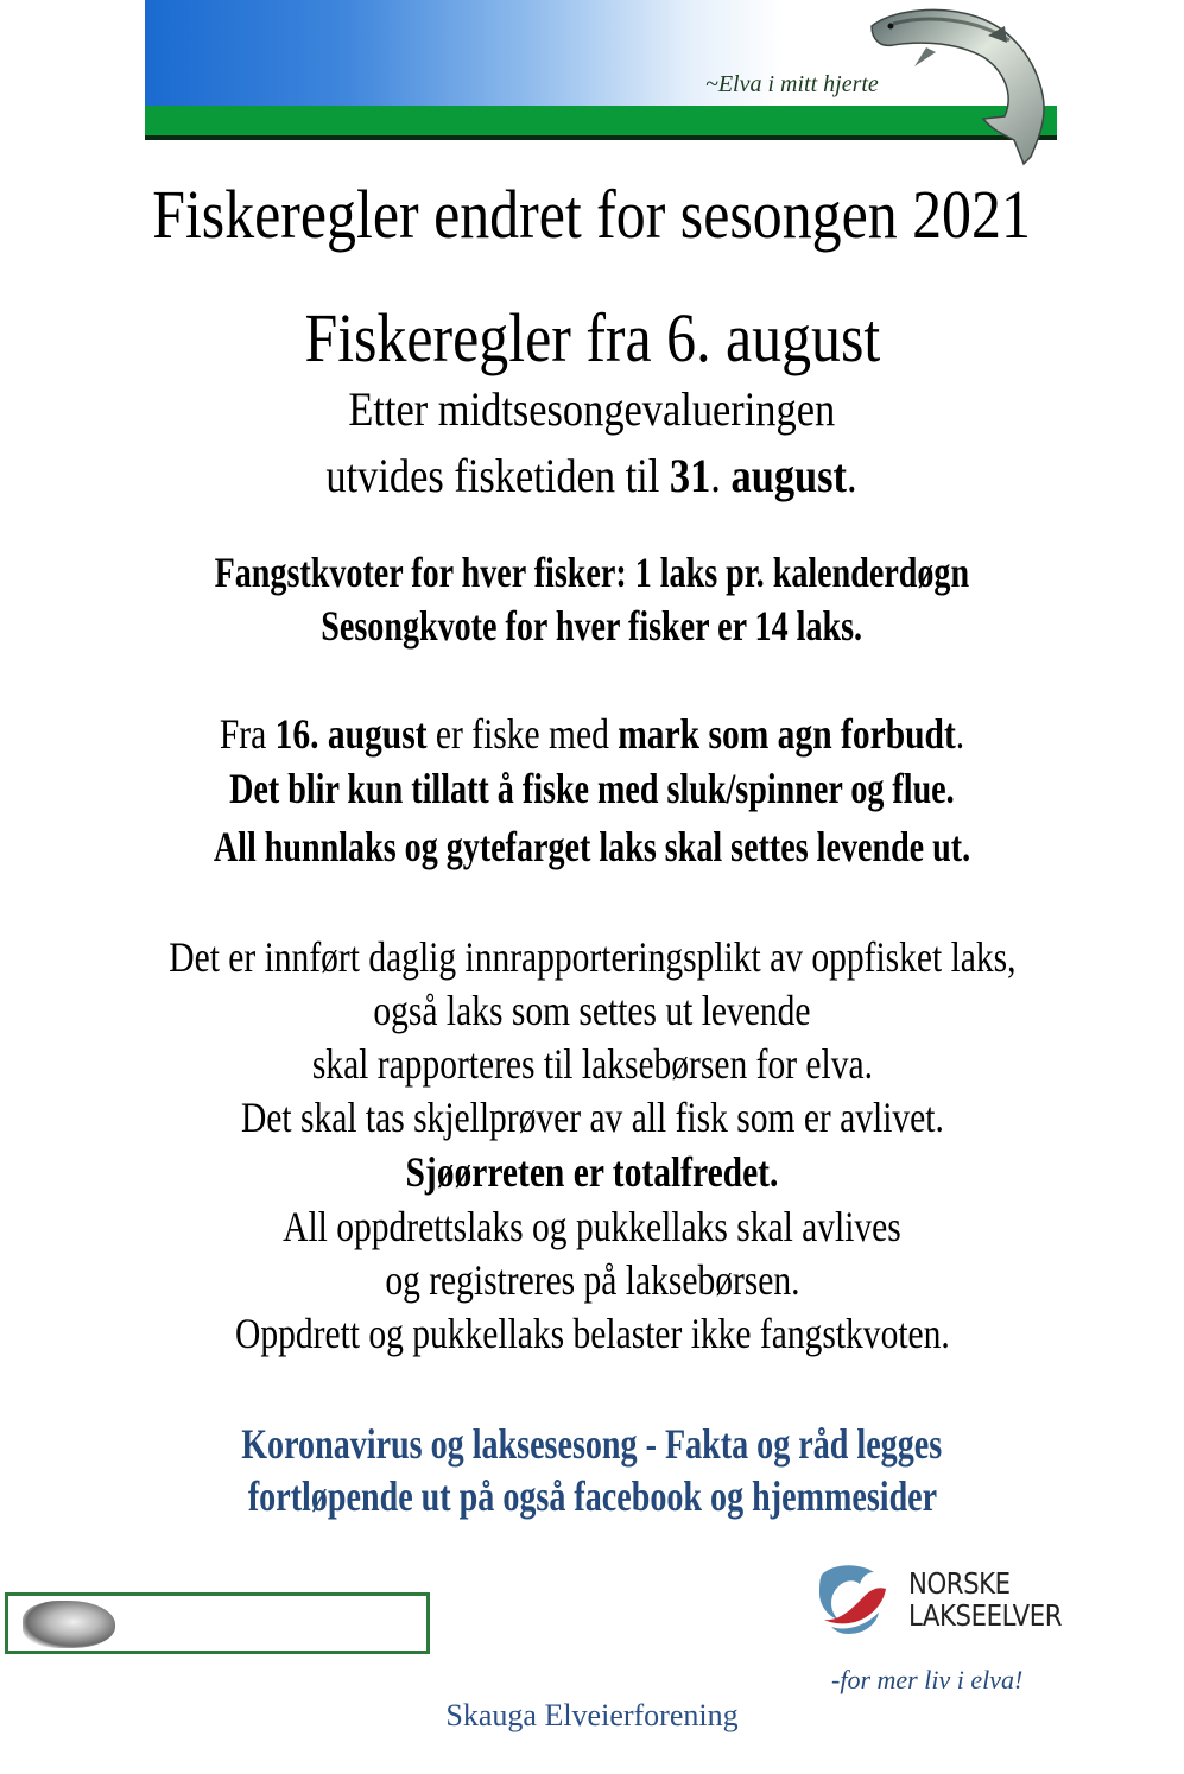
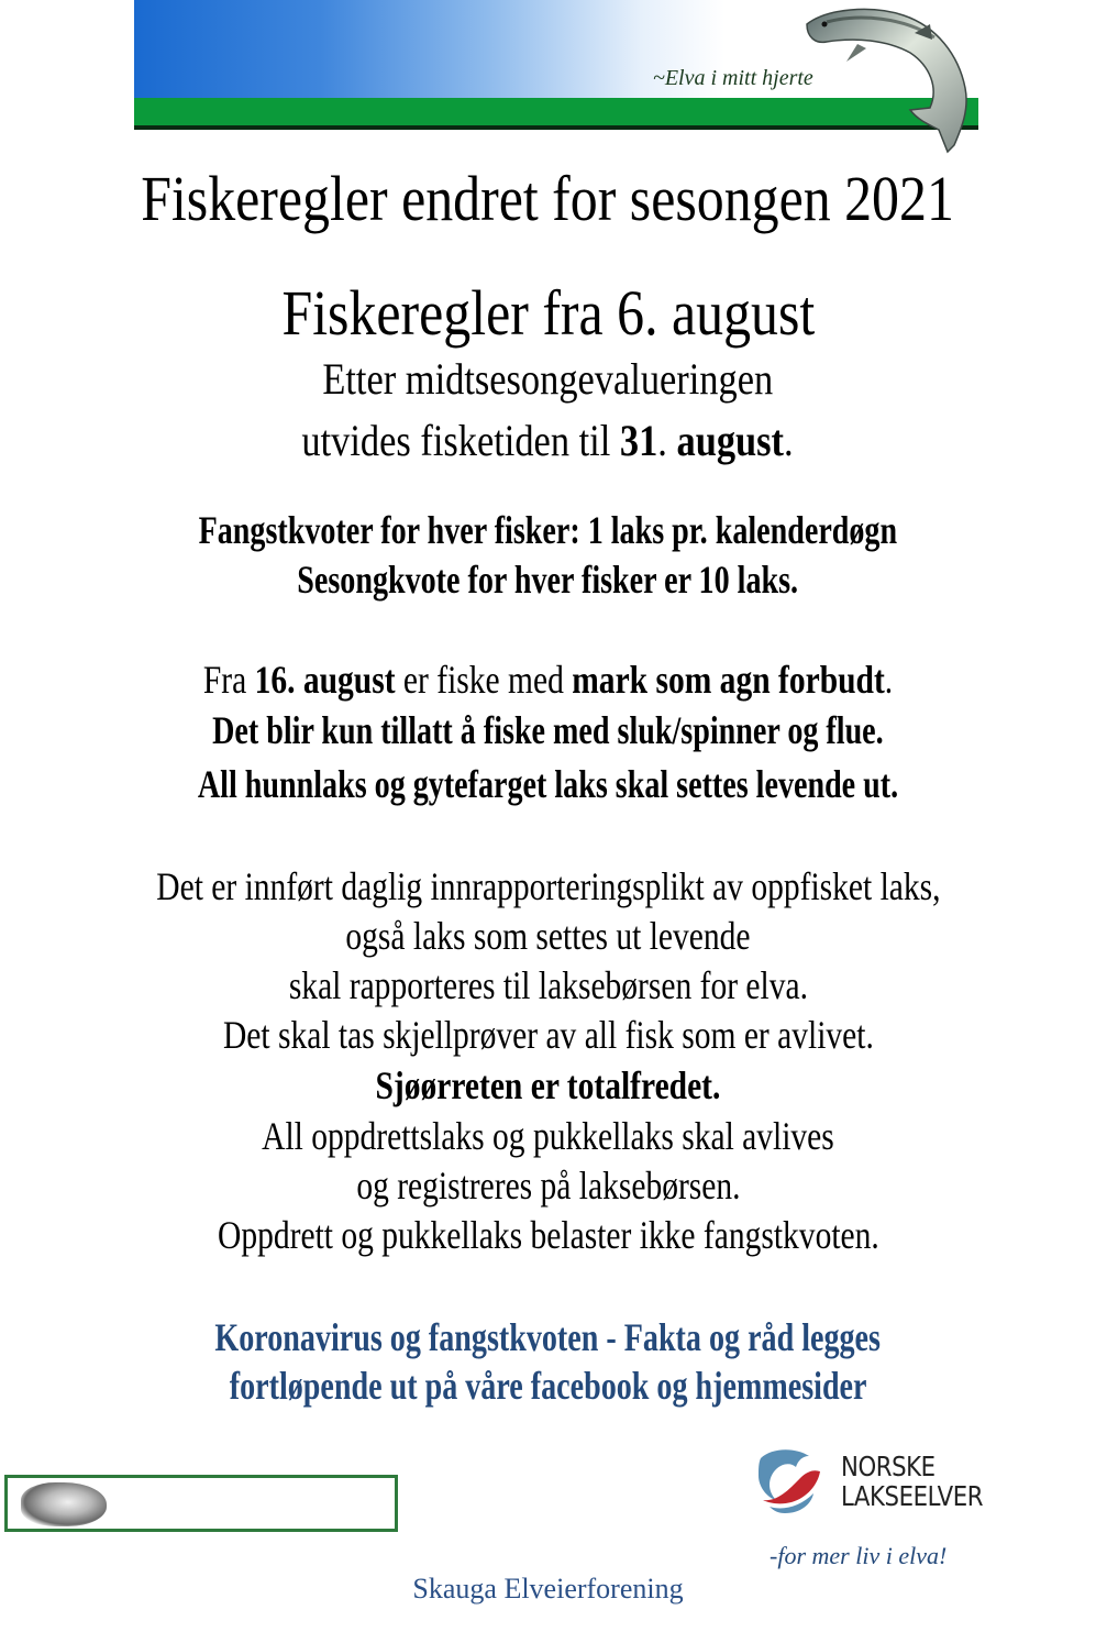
  ~Elva i mitt hjerte
  Fiskeregler endret for sesongen 2021
  Fiskeregler fra 6. august
  Etter midtsesongevalueringen
  utvides fisketiden til 31. august.
  Fangstkvoter for hver fisker: 1 laks pr. kalenderdøgn
- Sesongkvote for hver fisker er 14 laks.
+ Sesongkvote for hver fisker er 10 laks.
  Fra 16. august er fiske med mark som agn forbudt.
  Det blir kun tillatt å fiske med sluk/spinner og flue.
  All hunnlaks og gytefarget laks skal settes levende ut.
  Det er innført daglig innrapporteringsplikt av oppfisket laks,
  også laks som settes ut levende
  skal rapporteres til laksebørsen for elva.
  Det skal tas skjellprøver av all fisk som er avlivet.
  Sjøørreten er totalfredet.
  All oppdrettslaks og pukkellaks skal avlives
  og registreres på laksebørsen.
  Oppdrett og pukkellaks belaster ikke fangstkvoten.
- Koronavirus og laksesesong - Fakta og råd legges
+ Koronavirus og fangstkvoten - Fakta og råd legges
- fortløpende ut på også facebook og hjemmesider
+ fortløpende ut på våre facebook og hjemmesider
  NORSKE
  LAKSEELVER
  -for mer liv i elva!
  Skauga Elveierforening
